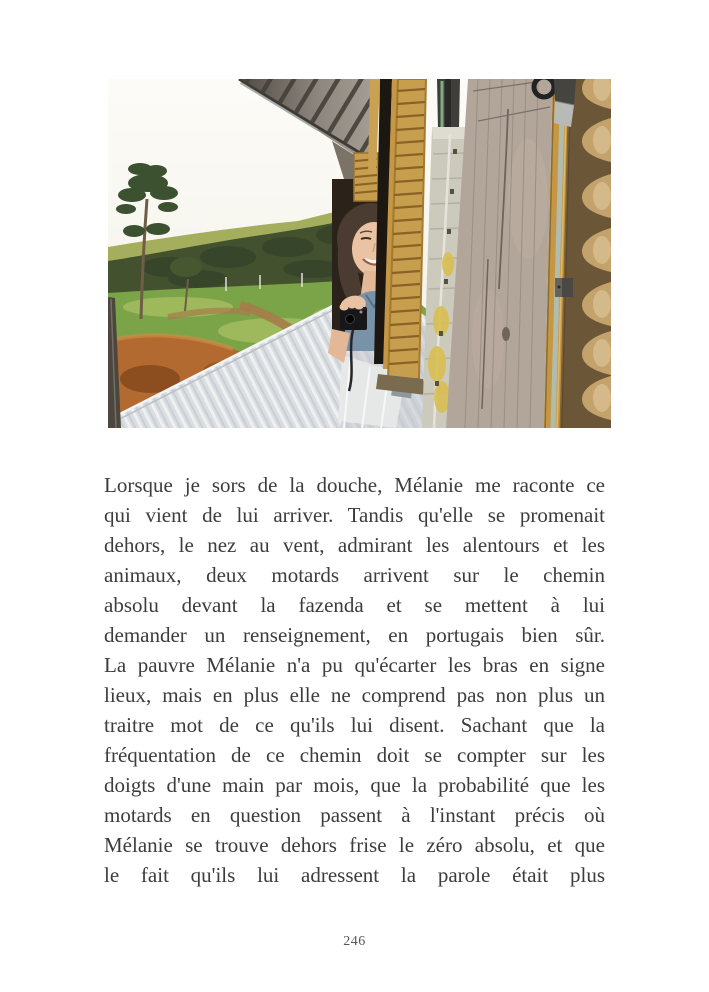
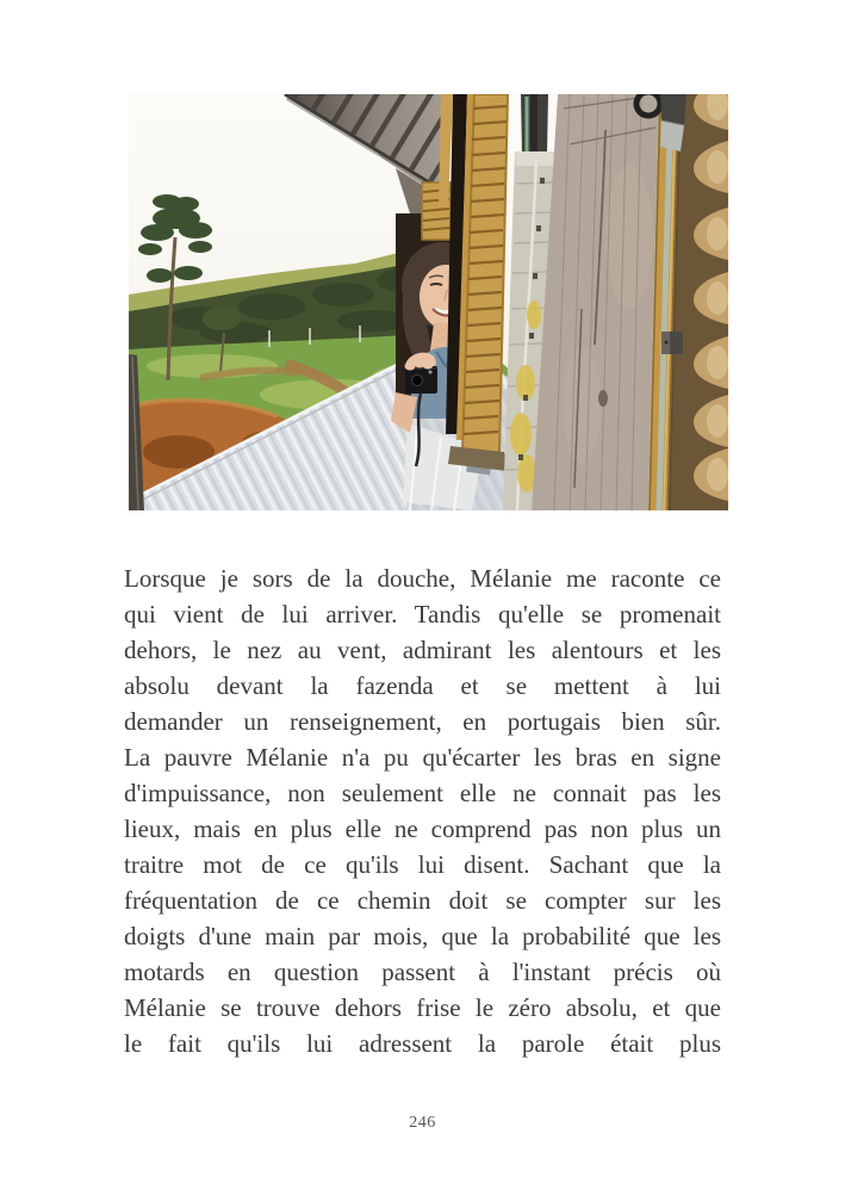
  Lorsque je sors de la douche, Mélanie me raconte ce
  qui vient de lui arriver. Tandis qu'elle se promenait
  dehors, le nez au vent, admirant les alentours et les
- animaux, deux motards arrivent sur le chemin
  absolu devant la fazenda et se mettent à lui
  demander un renseignement, en portugais bien sûr.
  La pauvre Mélanie n'a pu qu'écarter les bras en signe
+ d'impuissance, non seulement elle ne connait pas les
  lieux, mais en plus elle ne comprend pas non plus un
  traitre mot de ce qu'ils lui disent. Sachant que la
  fréquentation de ce chemin doit se compter sur les
  doigts d'une main par mois, que la probabilité que les
  motards en question passent à l'instant précis où
  Mélanie se trouve dehors frise le zéro absolu, et que
  le fait qu'ils lui adressent la parole était plus
  246
